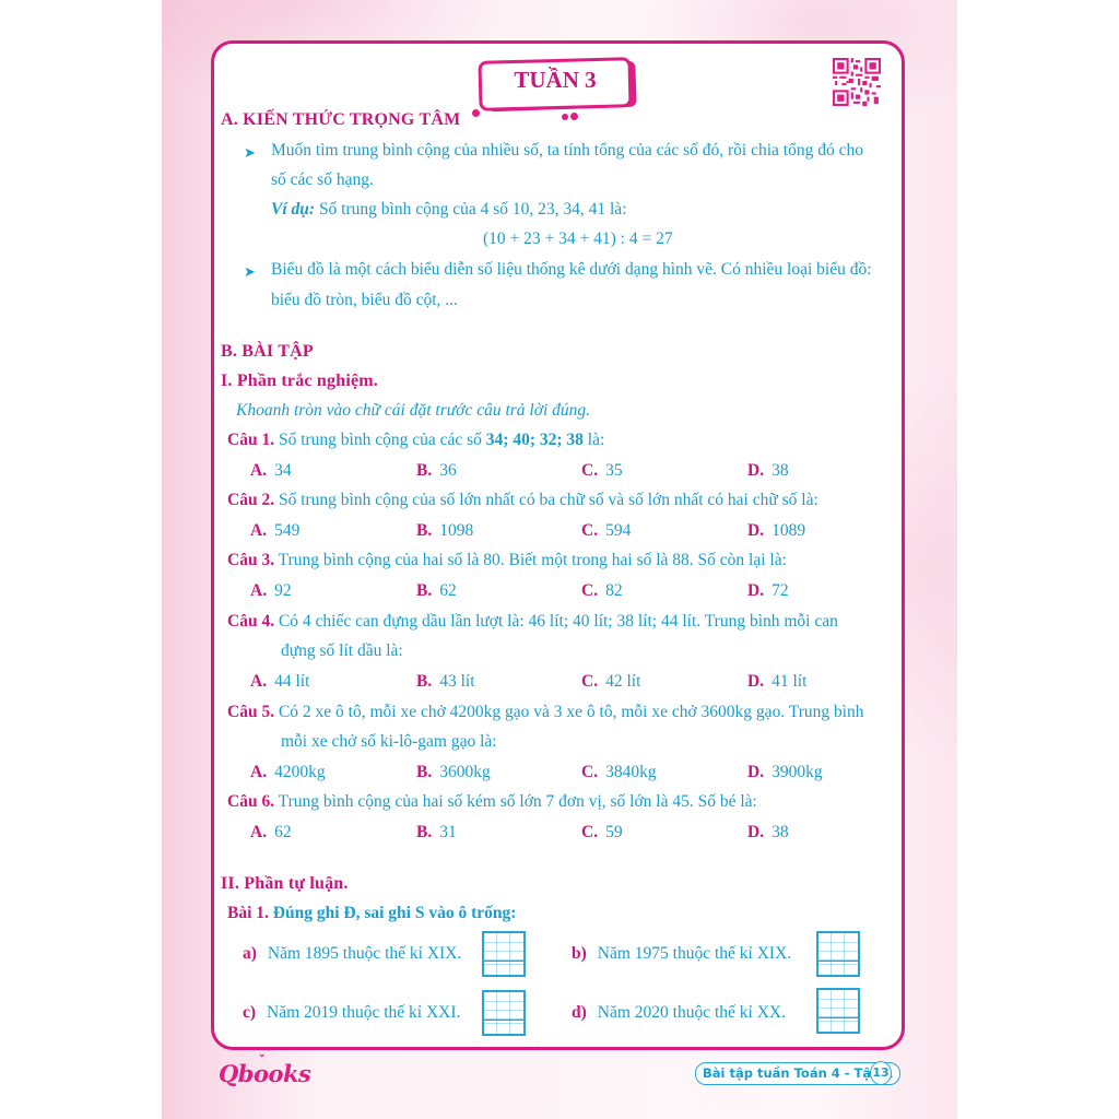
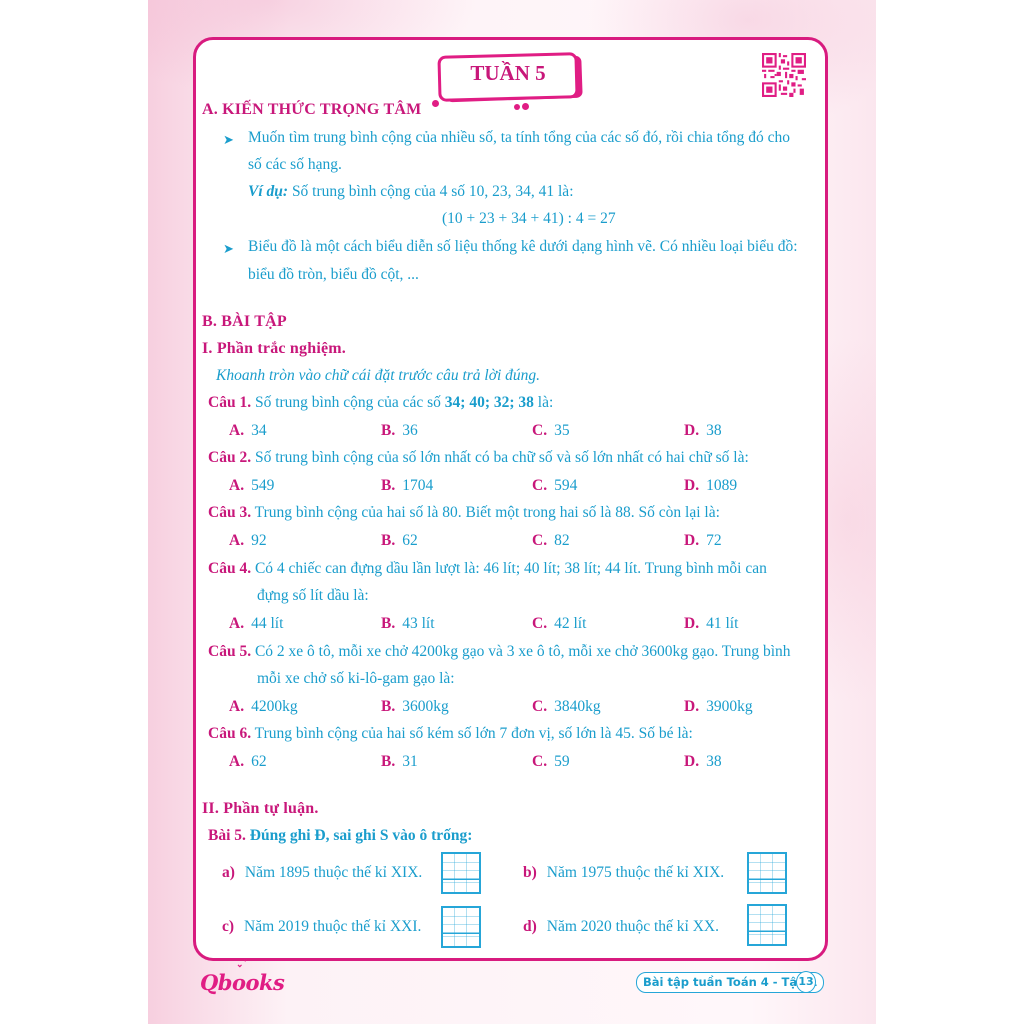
- TUẦN 3
+ TUẦN 5
  A. KIẾN THỨC TRỌNG TÂM
  ➤
  Muốn tìm trung bình cộng của nhiều số, ta tính tổng của các số đó, rồi chia tổng đó cho
  số các số hạng.
  Ví dụ: Số trung bình cộng của 4 số 10, 23, 34, 41 là:
  (10 + 23 + 34 + 41) : 4 = 27
  ➤
  Biểu đồ là một cách biểu diễn số liệu thống kê dưới dạng hình vẽ. Có nhiều loại biểu đồ:
  biểu đồ tròn, biểu đồ cột, ...
  B. BÀI TẬP
  I. Phần trắc nghiệm.
  Khoanh tròn vào chữ cái đặt trước câu trả lời đúng.
  Câu 1. Số trung bình cộng của các số 34; 40; 32; 38 là:
  A. 34
  B. 36
  C. 35
  D. 38
  Câu 2. Số trung bình cộng của số lớn nhất có ba chữ số và số lớn nhất có hai chữ số là:
  A. 549
- B. 1098
+ B. 1704
  C. 594
  D. 1089
  Câu 3. Trung bình cộng của hai số là 80. Biết một trong hai số là 88. Số còn lại là:
  A. 92
  B. 62
  C. 82
  D. 72
  Câu 4. Có 4 chiếc can đựng dầu lần lượt là: 46 lít; 40 lít; 38 lít; 44 lít. Trung bình mỗi can
  đựng số lít dầu là:
  A. 44 lít
  B. 43 lít
  C. 42 lít
  D. 41 lít
  Câu 5. Có 2 xe ô tô, mỗi xe chở 4200kg gạo và 3 xe ô tô, mỗi xe chở 3600kg gạo. Trung bình
  mỗi xe chở số ki-lô-gam gạo là:
  A. 4200kg
  B. 3600kg
  C. 3840kg
  D. 3900kg
  Câu 6. Trung bình cộng của hai số kém số lớn 7 đơn vị, số lớn là 45. Số bé là:
  A. 62
  B. 31
  C. 59
  D. 38
  II. Phần tự luận.
- Bài 1. Đúng ghi Đ, sai ghi S vào ô trống:
+ Bài 5. Đúng ghi Đ, sai ghi S vào ô trống:
  a) Năm 1895 thuộc thế kỉ XIX.
  b) Năm 1975 thuộc thế kỉ XIX.
  c) Năm 2019 thuộc thế kỉ XXI.
  d) Năm 2020 thuộc thế kỉ XX.
  Qbooks
  ⌄˅
  Bài tập tuần Toán 4 - Tậ
  13
